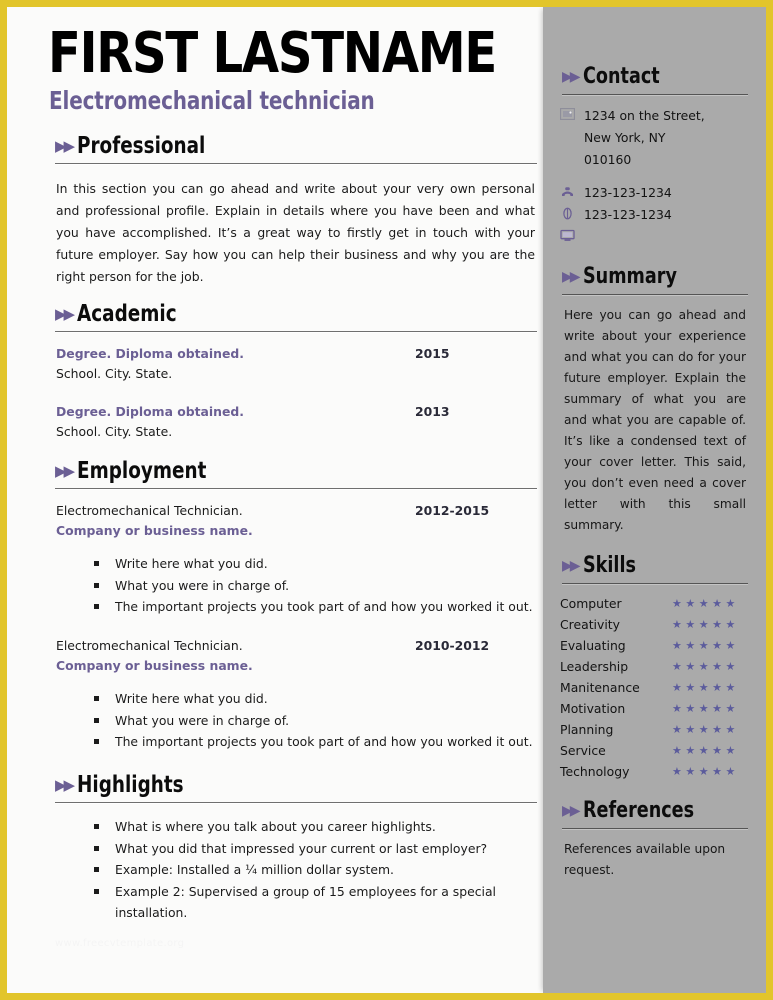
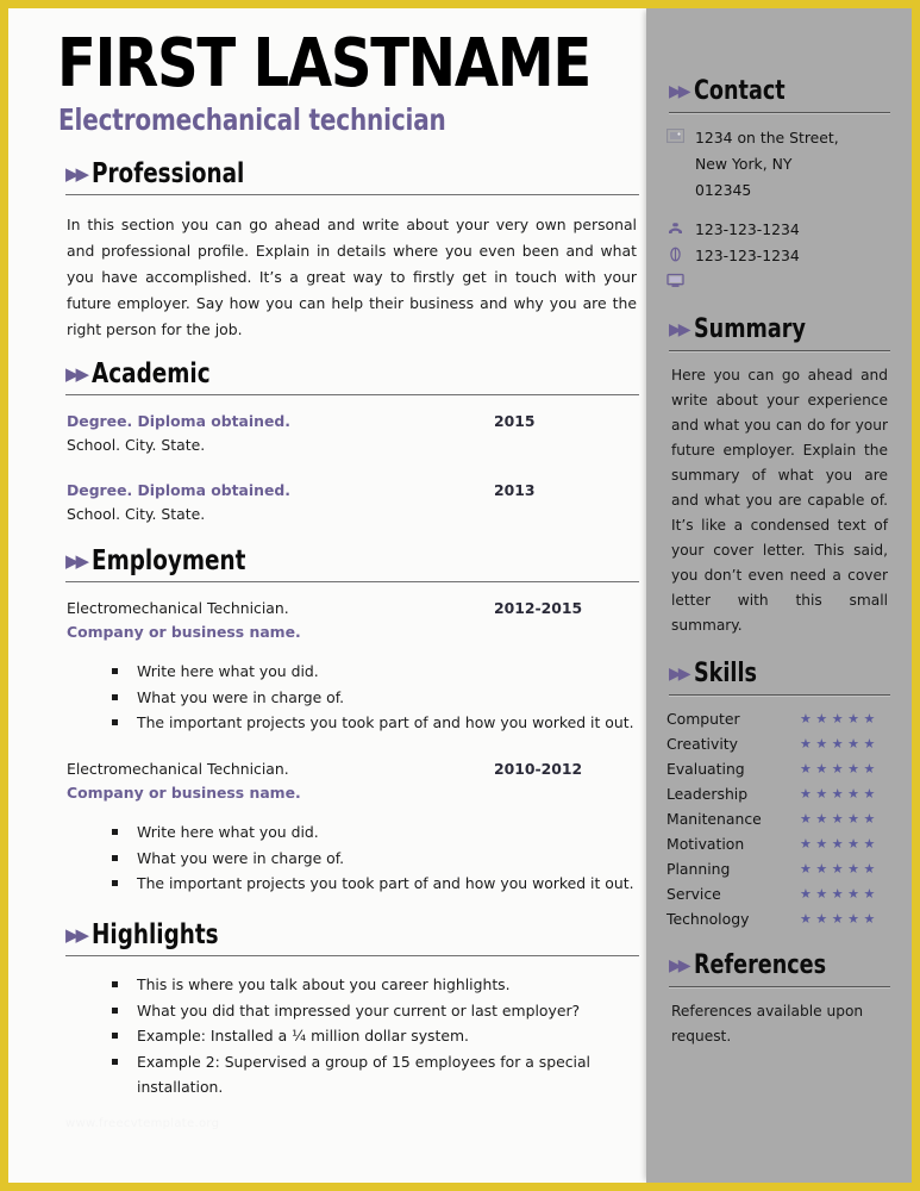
  FIRST LASTNAME
  Electromechanical technician
  ▶▶
  Professional
- In this section you can go ahead and write about your very own personal and professional profile. Explain in details where you have been and what you have accomplished. It’s a great way to firstly get in touch with your future employer. Say how you can help their business and why you are the right person for the job.
+ In this section you can go ahead and write about your very own personal and professional profile. Explain in details where you even been and what you have accomplished. It’s a great way to firstly get in touch with your future employer. Say how you can help their business and why you are the right person for the job.
  ▶▶
  Academic
  Degree. Diploma obtained.
  2015
  School. City. State.
  Degree. Diploma obtained.
  2013
  School. City. State.
  ▶▶
  Employment
  Electromechanical Technician.
  2012-2015
  Company or business name.
  Write here what you did.
  What you were in charge of.
  The important projects you took part of and how you worked it out.
  Electromechanical Technician.
  2010-2012
  Company or business name.
  Write here what you did.
  What you were in charge of.
  The important projects you took part of and how you worked it out.
  ▶▶
  Highlights
- What is where you talk about you career highlights.
+ This is where you talk about you career highlights.
  What you did that impressed your current or last employer?
  Example: Installed a ¼ million dollar system.
  Example 2: Supervised a group of 15 employees for a special installation.
  ▶▶
  Contact
  1234 on the Street,
  New York, NY
- 010160
+ 012345
  123-123-1234
  123-123-1234
  ▶▶
  Summary
  Here you can go ahead and write about your experience and what you can do for your future employer. Explain the summary of what you are and what you are capable of. It’s like a condensed text of your cover letter. This said, you don’t even need a cover letter with this small summary.
  ▶▶
  Skills
  Computer
  ★★★★★
  Creativity
  ★★★★★
  Evaluating
  ★★★★★
  Leadership
  ★★★★★
  Manitenance
  ★★★★★
  Motivation
  ★★★★★
  Planning
  ★★★★★
  Service
  ★★★★★
  Technology
  ★★★★★
  ▶▶
  References
  References available upon request.
